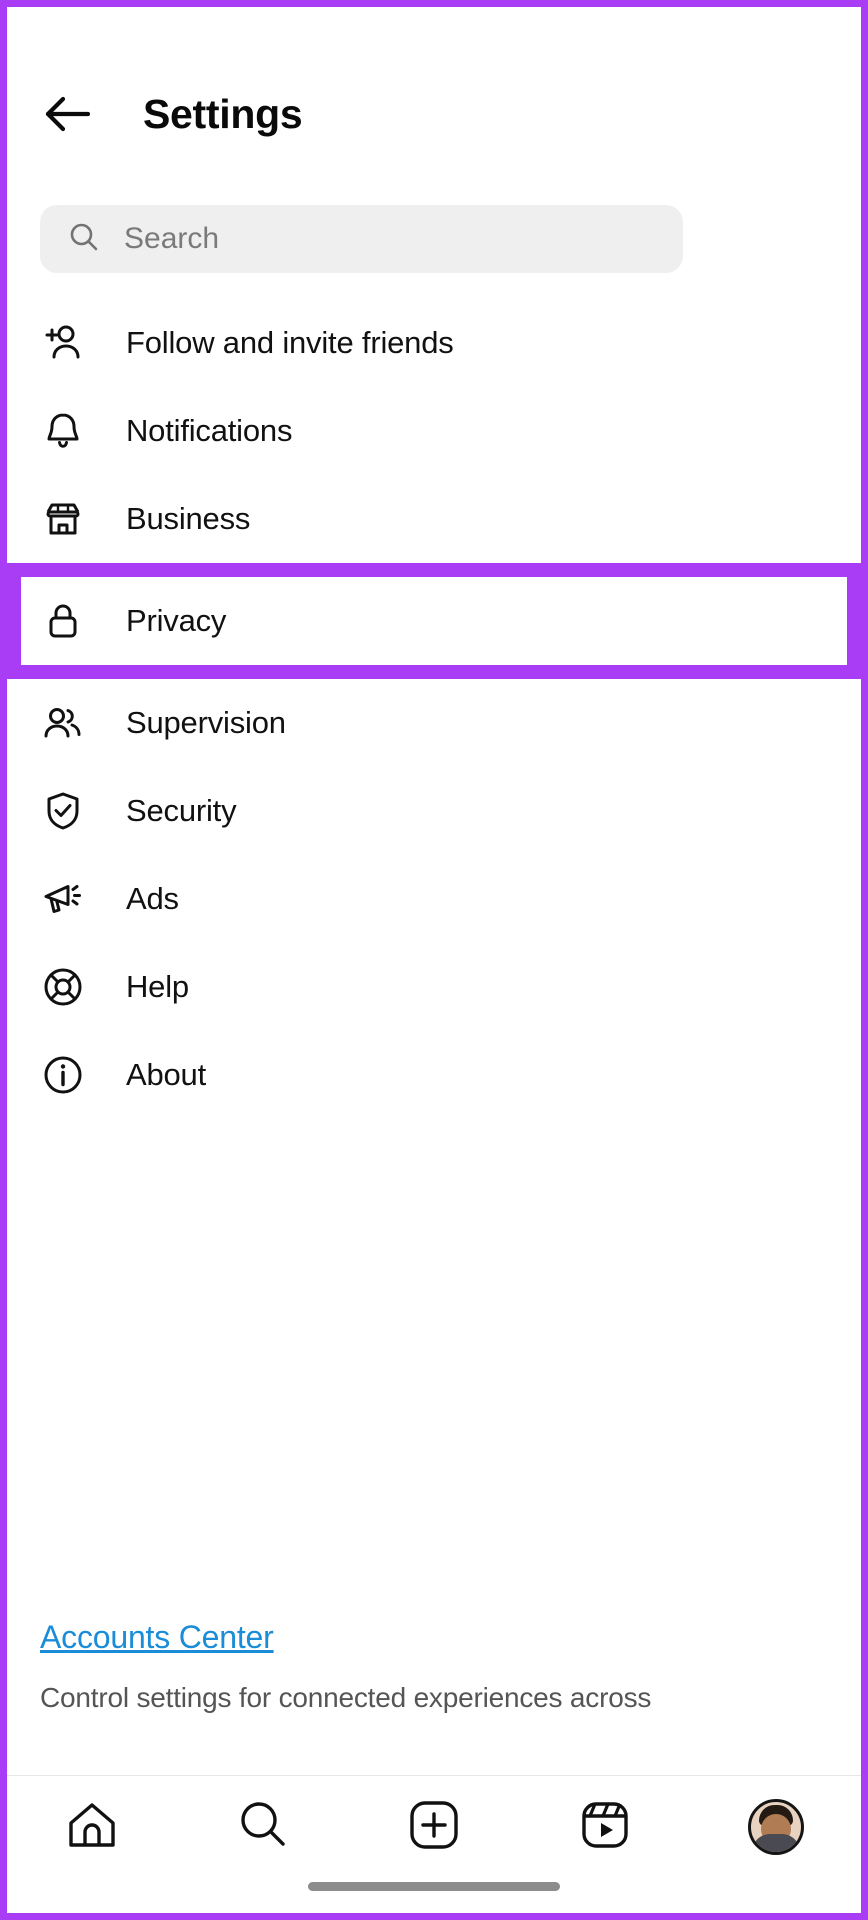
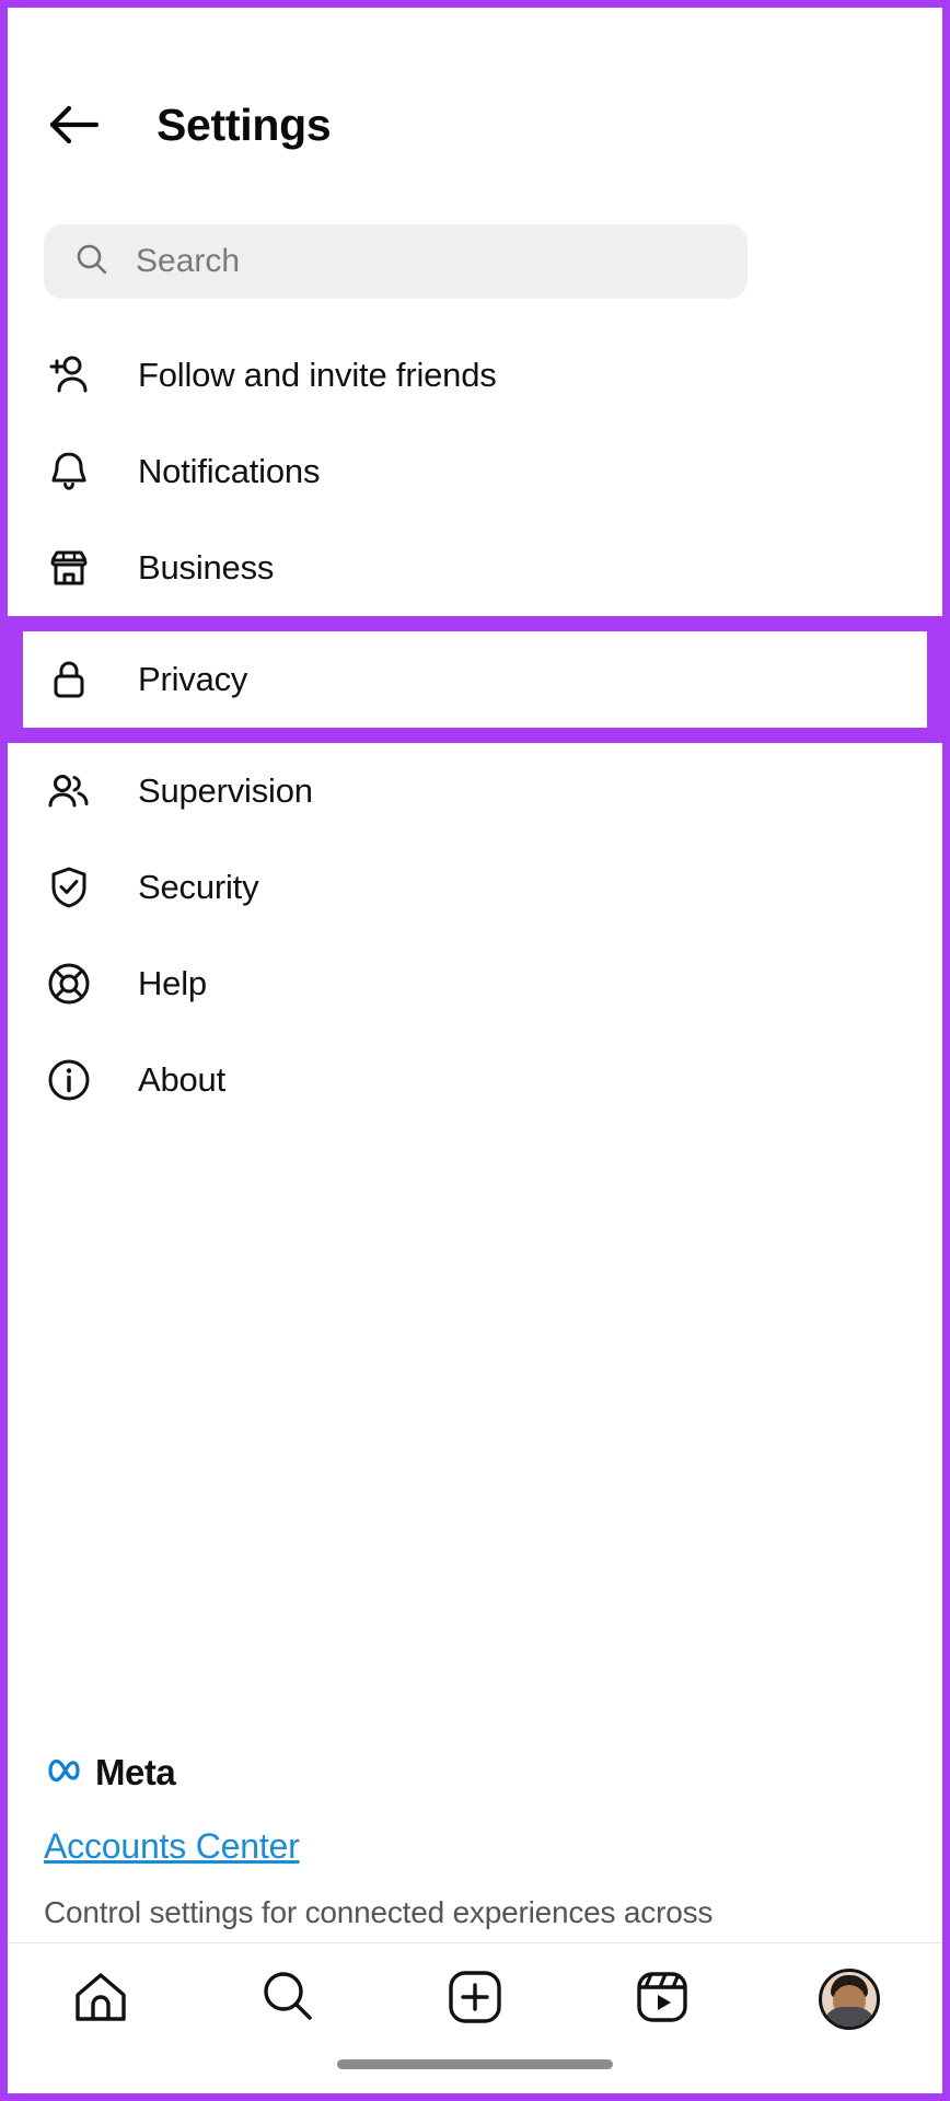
  Settings
  Search
  Follow and invite friends
  Notifications
  Business
  Privacy
  Supervision
  Security
- Ads
  Help
  About
+ Meta
  Accounts Center
  Control settings for connected experiences across
